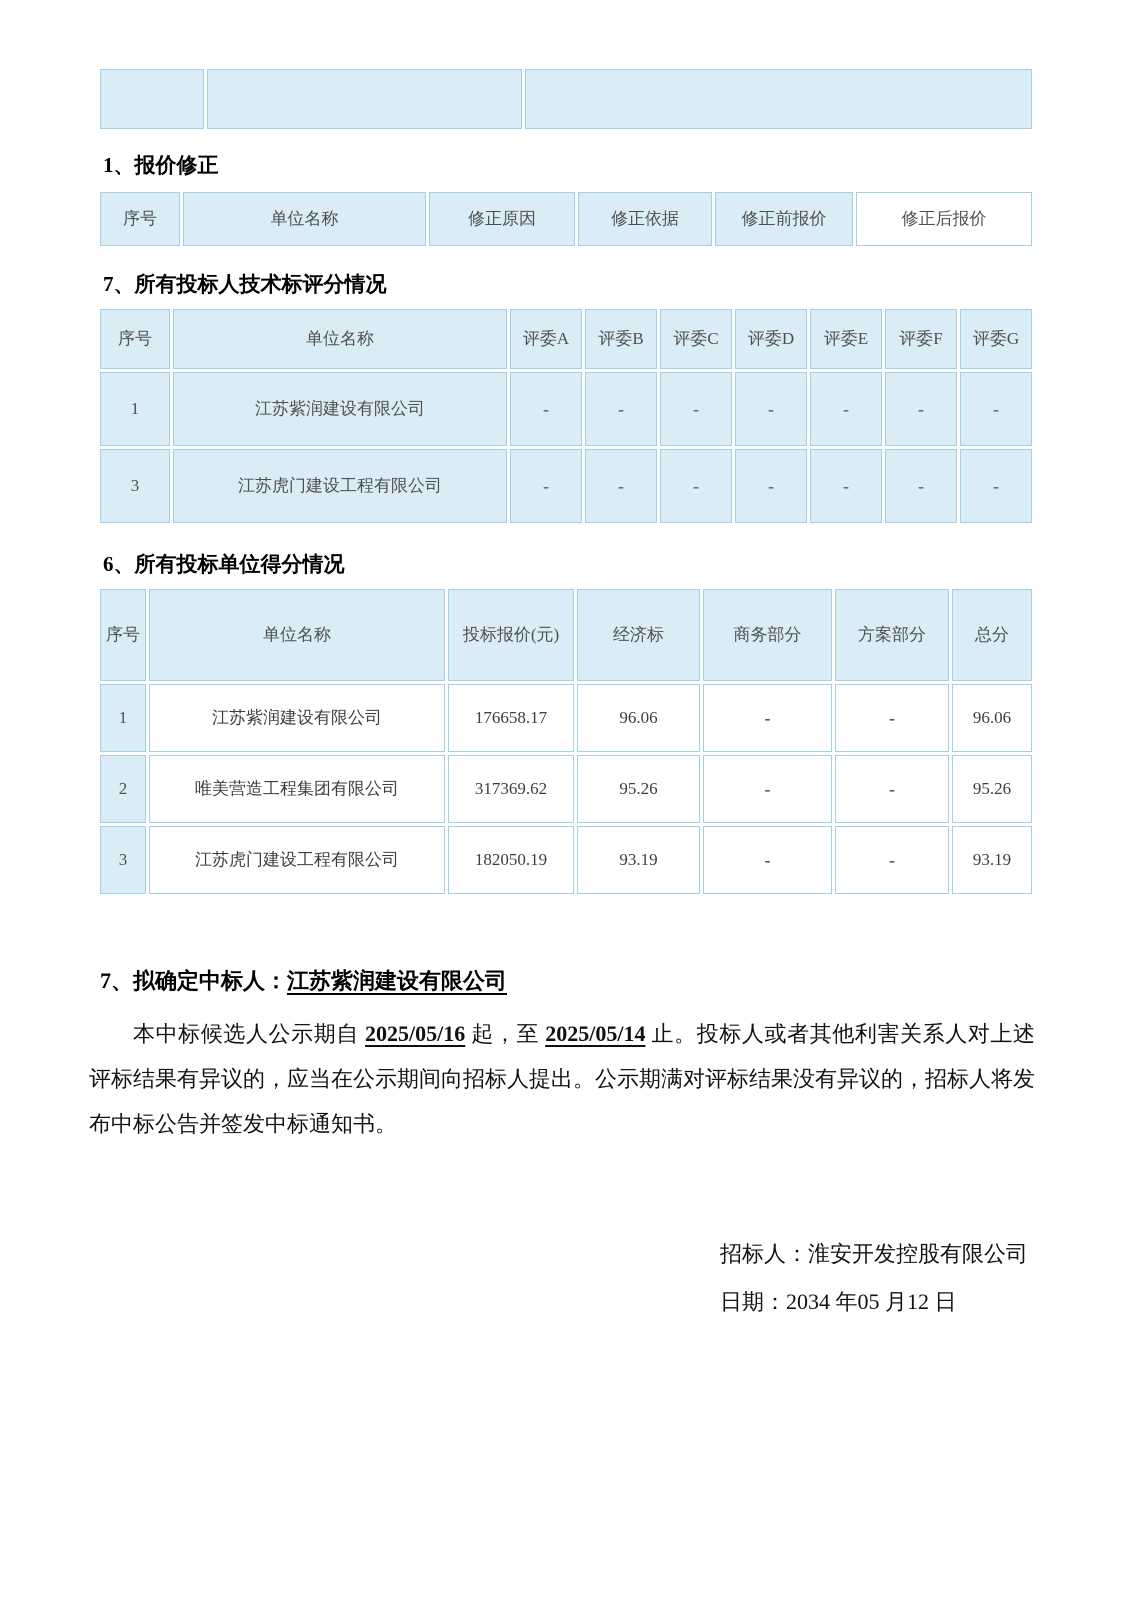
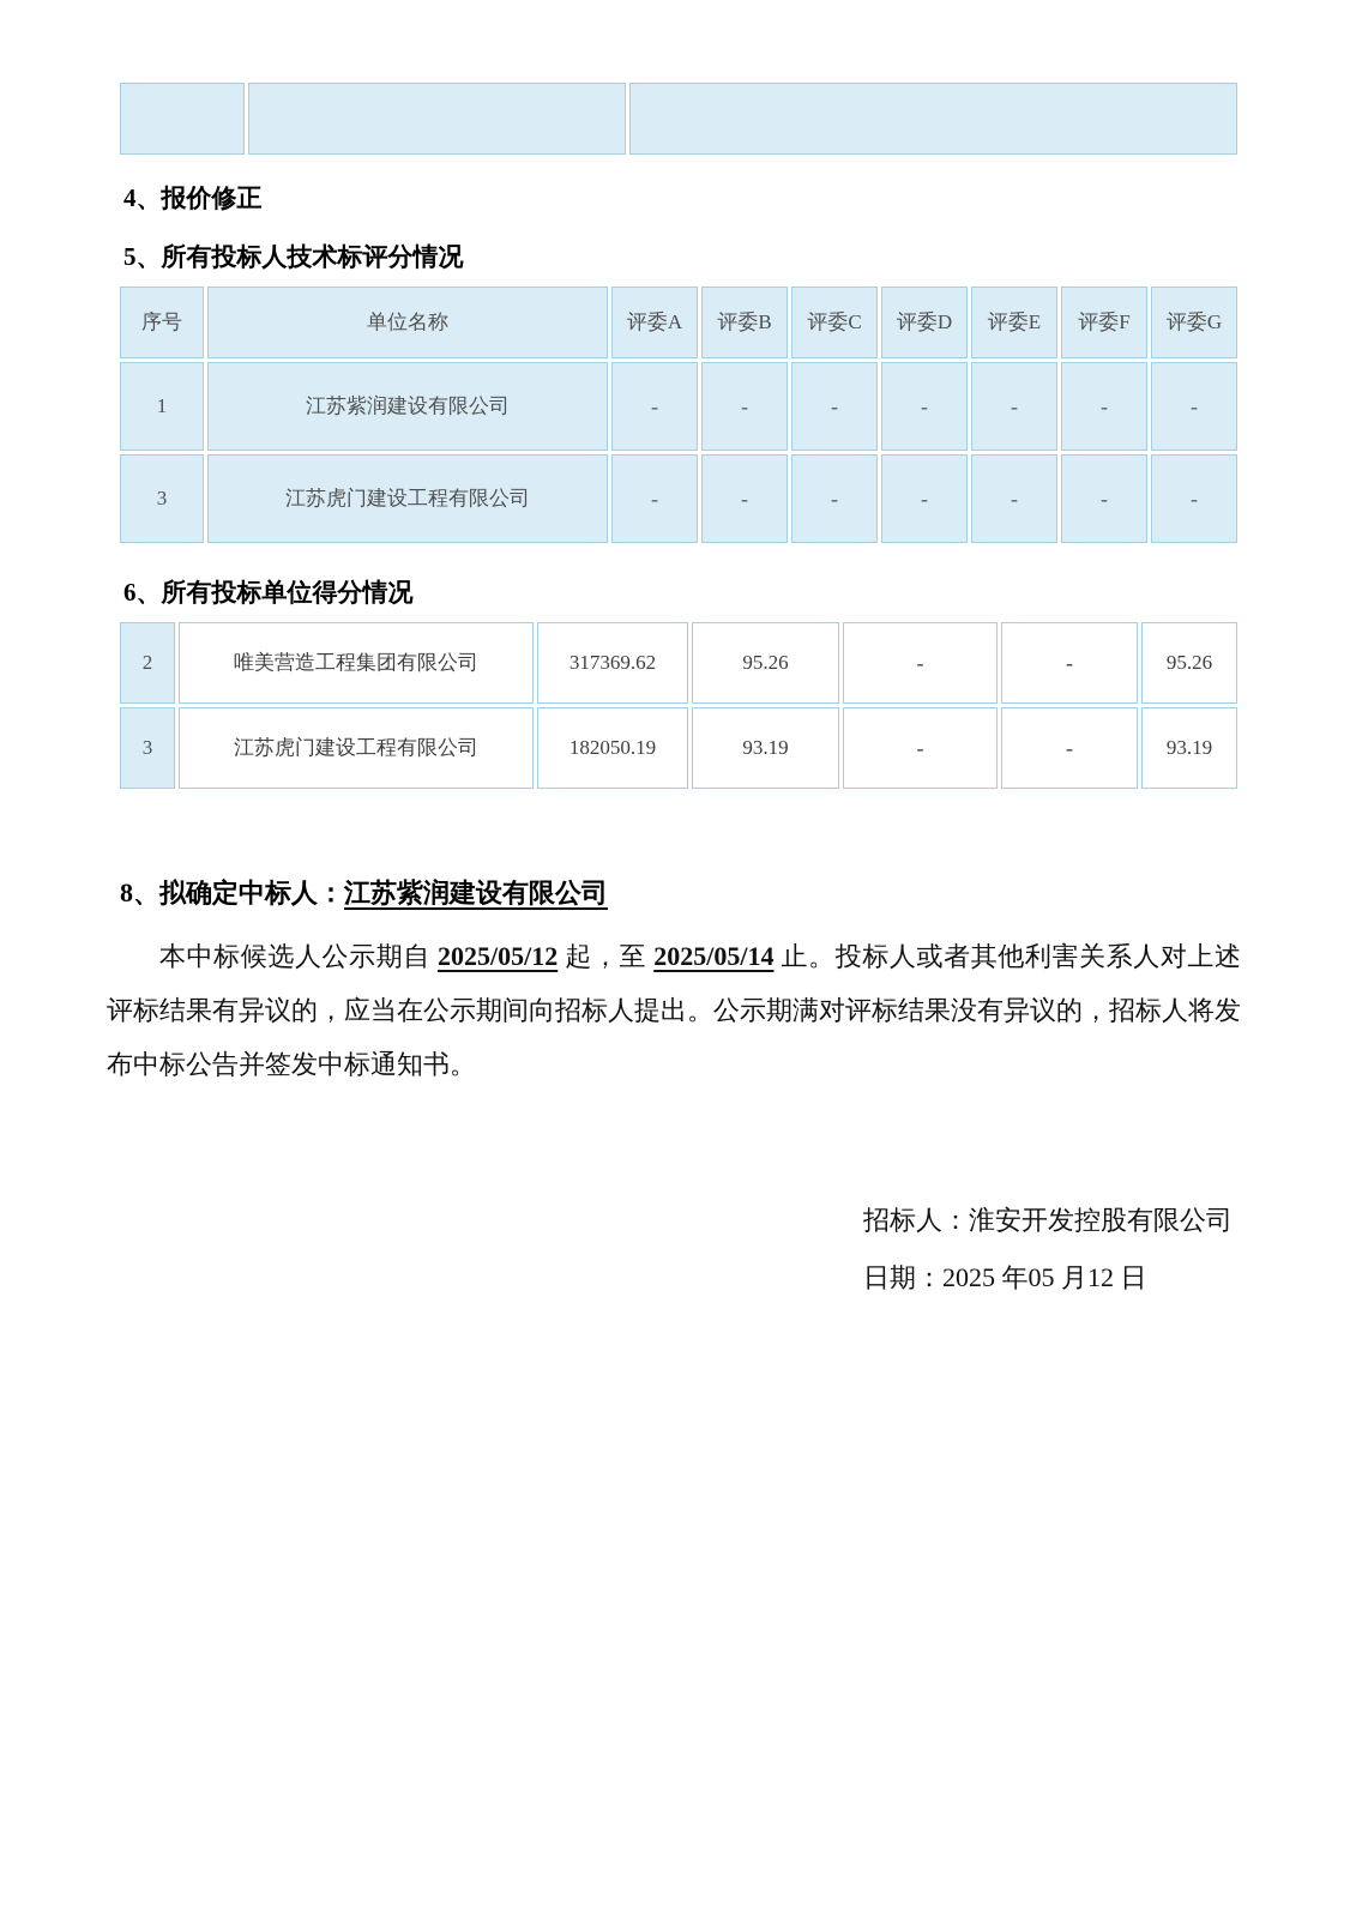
- 1、报价修正
+ 4、报价修正
- 序号	单位名称	修正原因	修正依据	修正前报价	修正后报价
- 7、所有投标人技术标评分情况
+ 5、所有投标人技术标评分情况
  序号	单位名称	评委A	评委B	评委C	评委D	评委E	评委F	评委G
  1	江苏紫润建设有限公司	-	-	-	-	-	-	-
  3	江苏虎门建设工程有限公司	-	-	-	-	-	-	-
  6、所有投标单位得分情况
- 序号	单位名称	投标报价(元)	经济标	商务部分	方案部分	总分
- 1	江苏紫润建设有限公司	176658.17	96.06	-	-	96.06
  2	唯美营造工程集团有限公司	317369.62	95.26	-	-	95.26
  3	江苏虎门建设工程有限公司	182050.19	93.19	-	-	93.19
- 7、拟确定中标人：江苏紫润建设有限公司
+ 8、拟确定中标人：江苏紫润建设有限公司
- 本中标候选人公示期自 2025/05/16 起，至 2025/05/14 止。投标人或者其他利害关系人对上述评标结果有异议的，应当在公示期间向招标人提出。公示期满对评标结果没有异议的，招标人将发布中标公告并签发中标通知书。
+ 本中标候选人公示期自 2025/05/12 起，至 2025/05/14 止。投标人或者其他利害关系人对上述评标结果有异议的，应当在公示期间向招标人提出。公示期满对评标结果没有异议的，招标人将发布中标公告并签发中标通知书。
  招标人：淮安开发控股有限公司
- 日期：2034 年05 月12 日
+ 日期：2025 年05 月12 日
